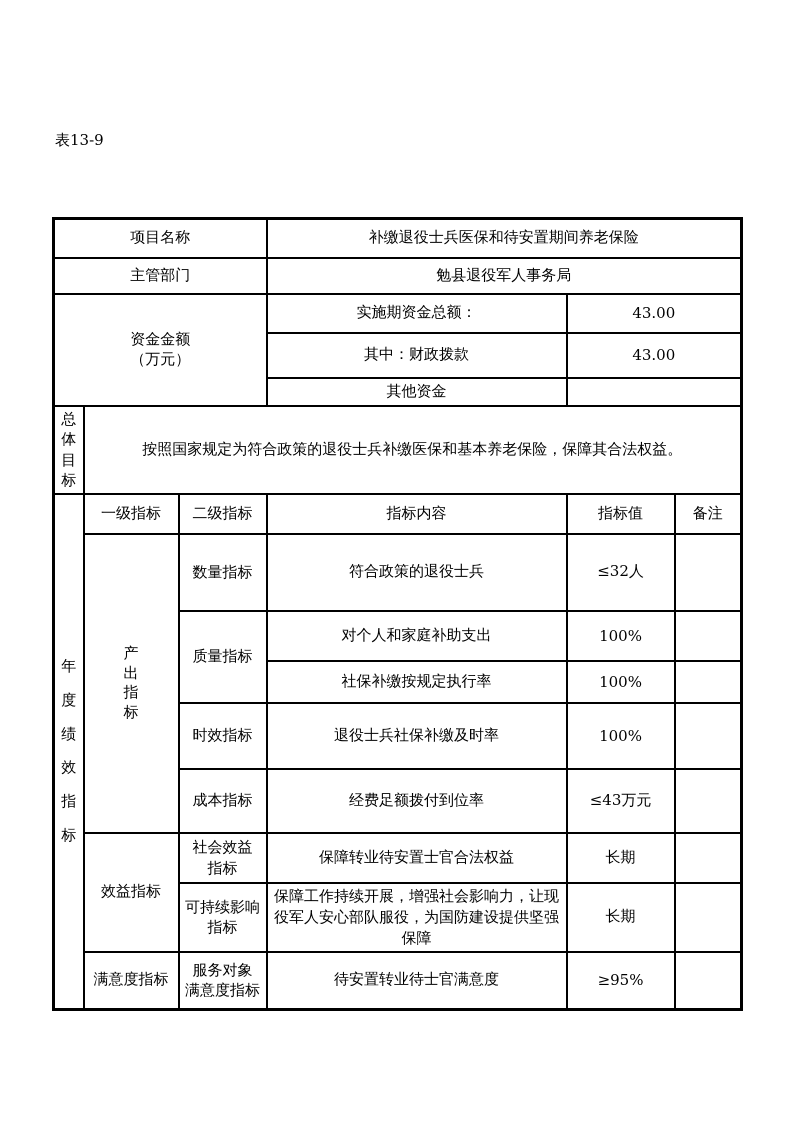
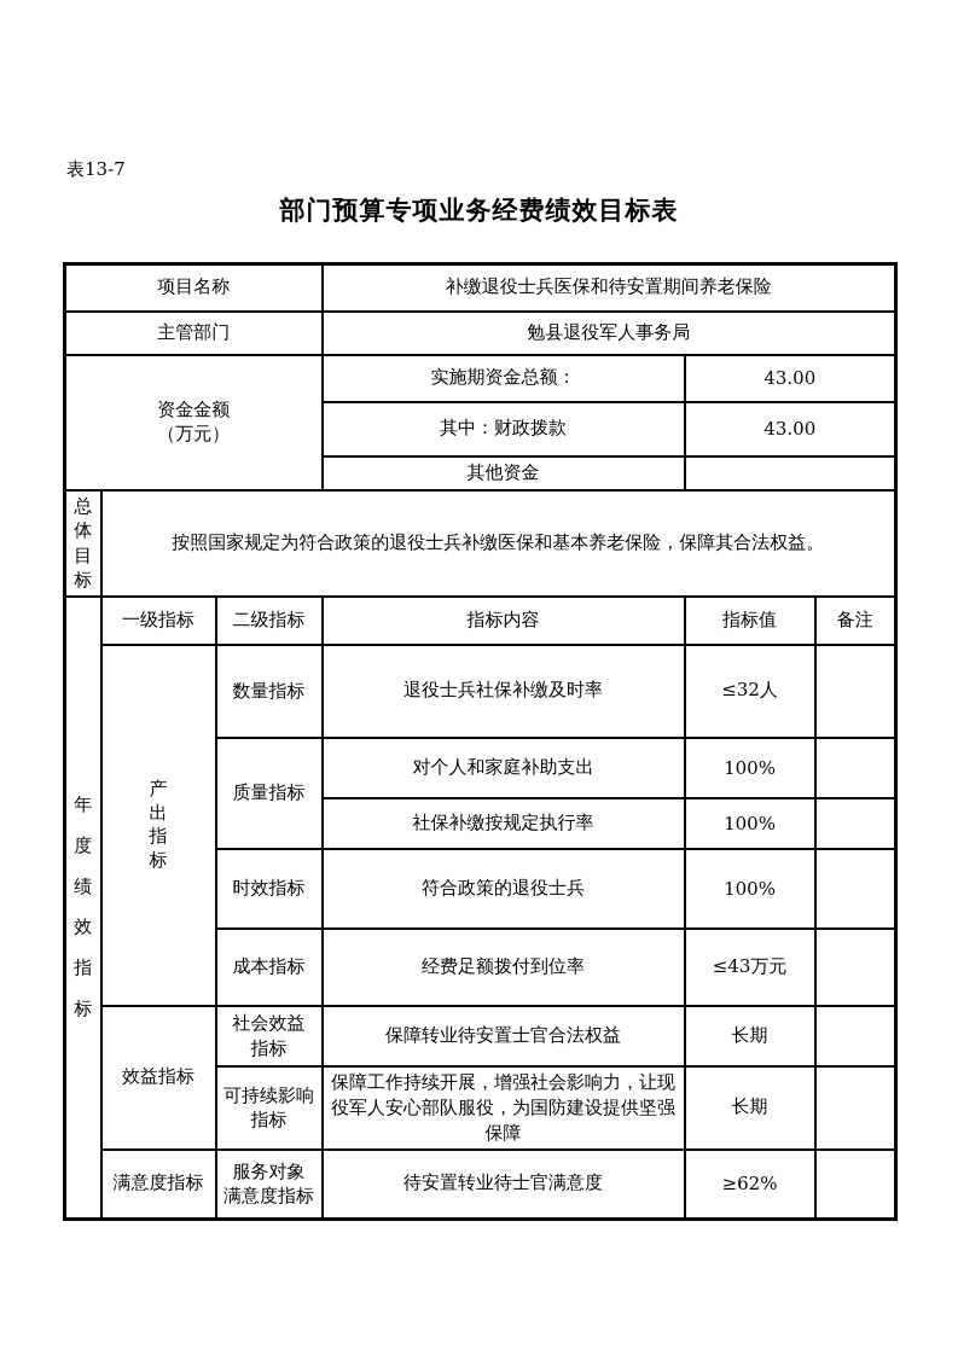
- 表13-9
+ 表13-7
+ 部门预算专项业务经费绩效目标表
  项目名称	补缴退役士兵医保和待安置期间养老保险
  主管部门	勉县退役军人事务局
  资金金额 （万元）	实施期资金总额：	43.00
  其中：财政拨款	43.00
  其他资金
  总体目标	按照国家规定为符合政策的退役士兵补缴医保和基本养老保险，保障其合法权益。
  年度绩效指标	一级指标	二级指标	指标内容	指标值	备注
- 产出指标	数量指标	符合政策的退役士兵	≤32人
+ 产出指标	数量指标	退役士兵社保补缴及时率	≤32人
  质量指标	对个人和家庭补助支出	100%
  社保补缴按规定执行率	100%
- 时效指标	退役士兵社保补缴及时率	100%
+ 时效指标	符合政策的退役士兵	100%
  成本指标	经费足额拨付到位率	≤43万元
  效益指标	社会效益 指标	保障转业待安置士官合法权益	长期
  可持续影响 指标	保障工作持续开展，增强社会影响力，让现役军人安心部队服役，为国防建设提供坚强保障	长期
- 满意度指标	服务对象 满意度指标	待安置转业待士官满意度	≥95%
+ 满意度指标	服务对象 满意度指标	待安置转业待士官满意度	≥62%
